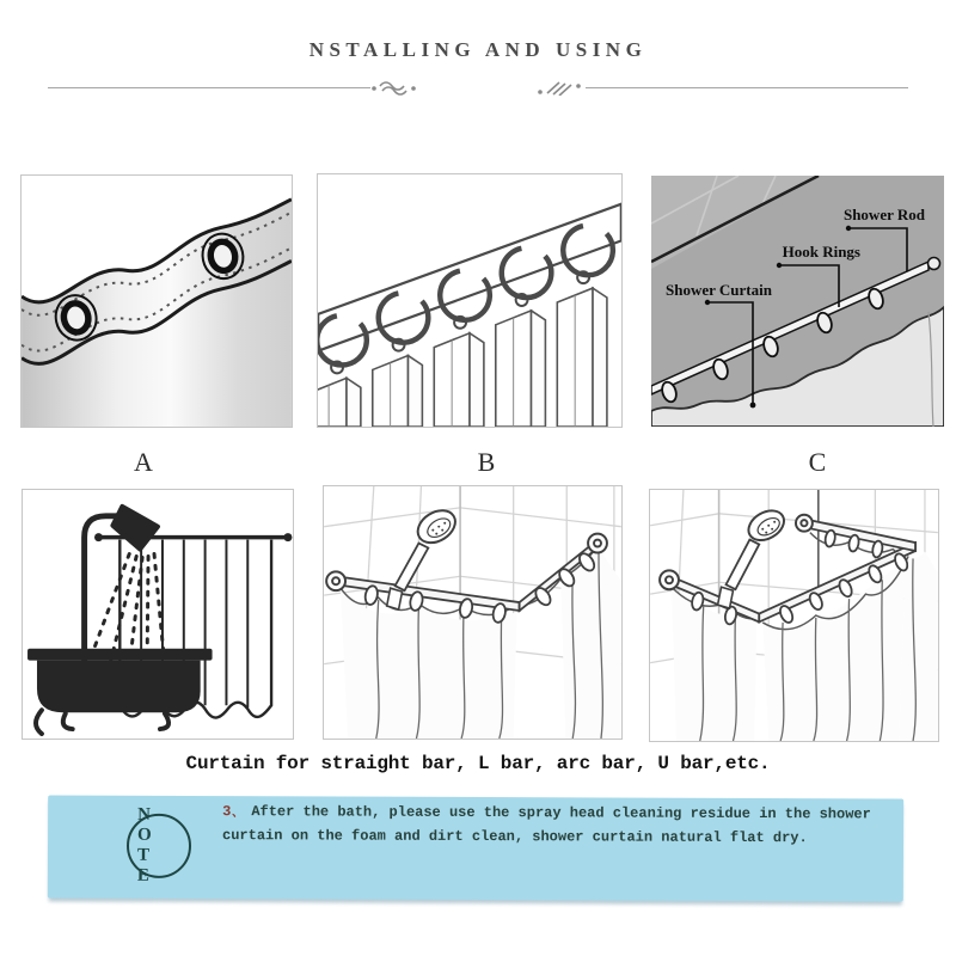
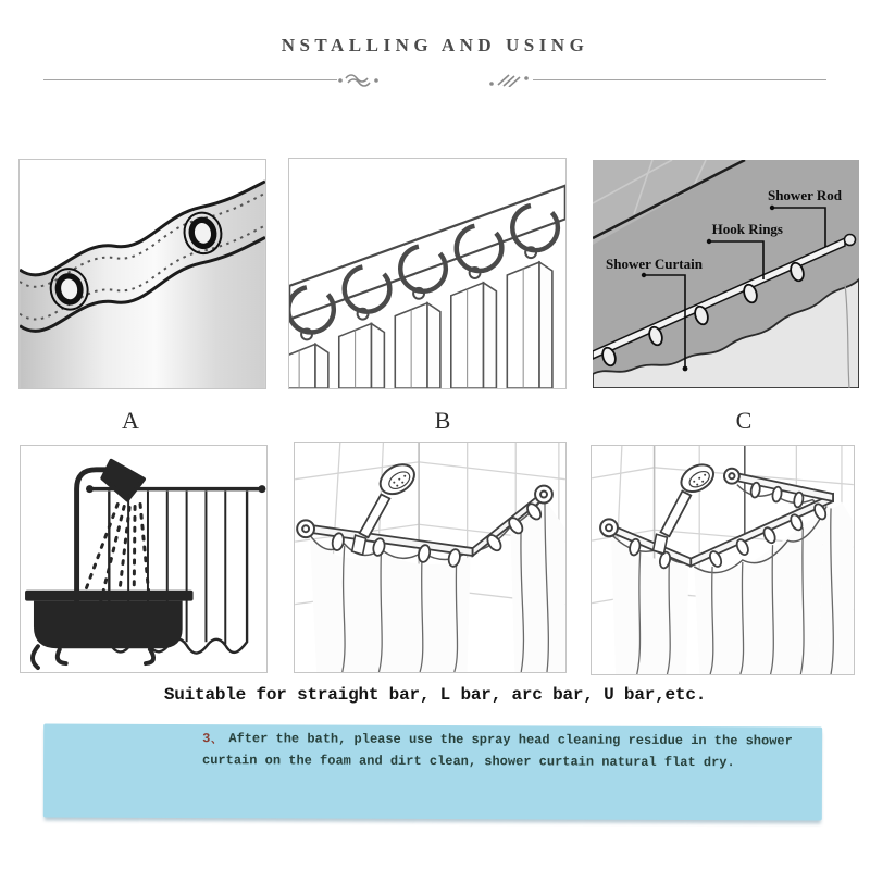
  NSTALLING AND USING
  Shower Rod
  Hook Rings
  Shower Curtain
  A
  B
  C
- Curtain for straight bar, L bar, arc bar, U bar,etc.
+ Suitable for straight bar, L bar, arc bar, U bar,etc.
- N O
- T E
  3、 After the bath, please use the spray head cleaning residue in the shower curtain on the foam and dirt clean, shower curtain natural flat dry.
